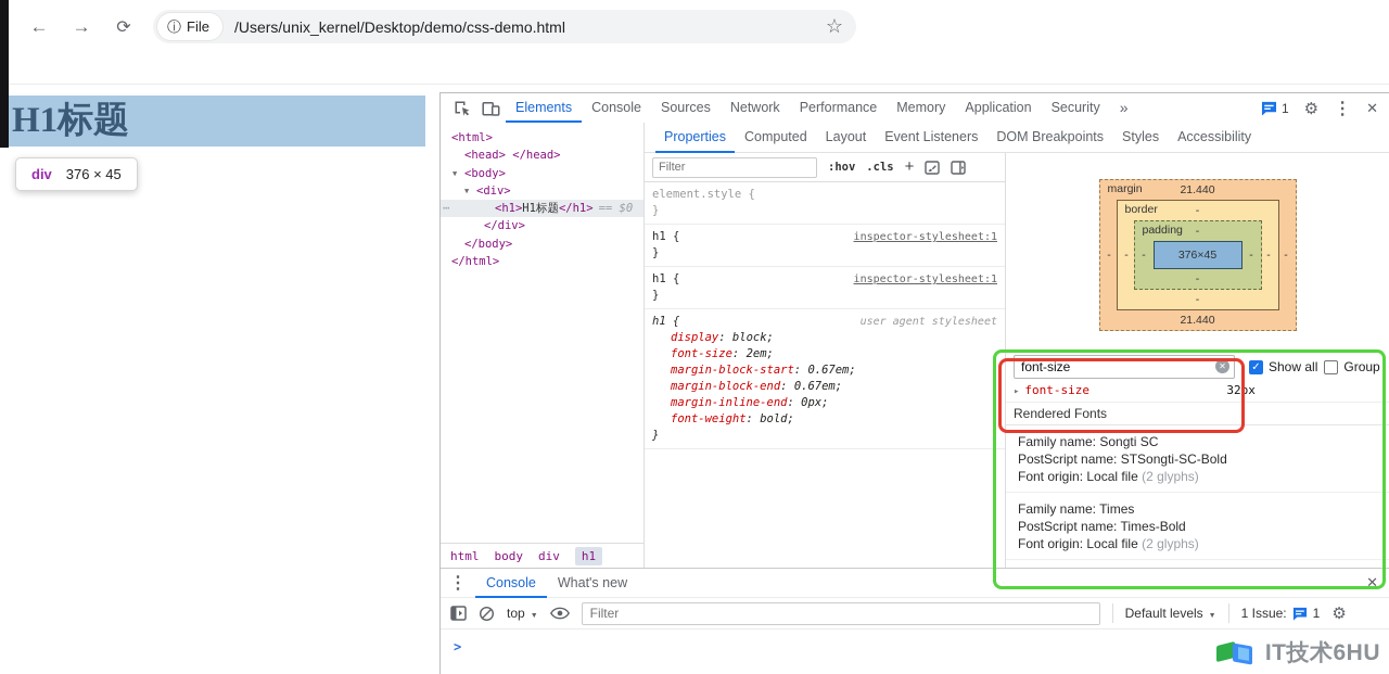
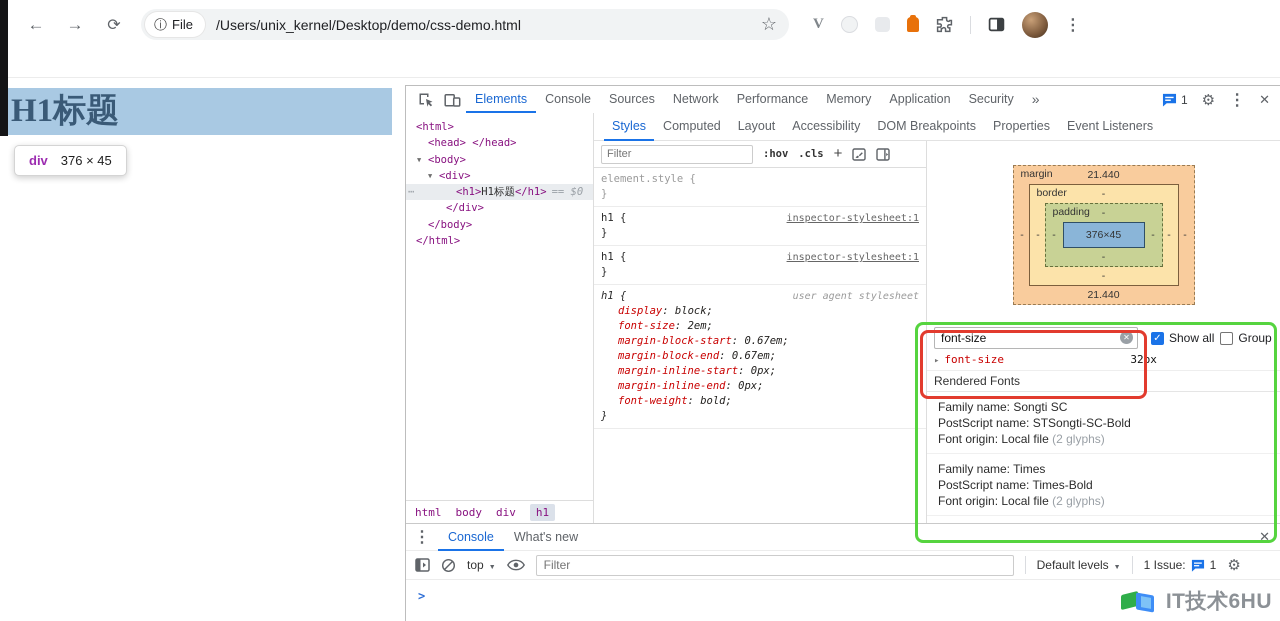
  File
  /Users/unix_kernel/Desktop/demo/css-demo.html
+ V
  H1标题
  div
  376 × 45
  Elements
  Console
  Sources
  Network
  Performance
  Memory
  Application
  Security
  1
  <html>
  <head> </head>
  <body>
  <div>
  ⋯
  <h1>H1标题</h1> == $0
  </div>
  </body>
  </html>
  html
  body
  div
  h1
- Properties
+ Styles
  Computed
  Layout
- Event Listeners
+ Accessibility
  DOM Breakpoints
- Styles
+ Properties
- Accessibility
+ Event Listeners
  Filter
  :hov
  .cls
  +
  element.style
  {
  }
  h1
  {
  inspector-stylesheet:1
  }
  h1
  {
  inspector-stylesheet:1
  }
  h1
  {
  user agent stylesheet
  display: block;
  font-size: 2em;
  margin-block-start: 0.67em;
  margin-block-end: 0.67em;
+ margin-inline-start: 0px;
  margin-inline-end: 0px;
  font-weight: bold;
  }
  margin
  21.440
  -
  border
  -
  -
  padding
  -
  -
  376×45
  -
  -
  -
  -
  -
  21.440
  font-size
  Show all
  Group
  font-size
  32px
  Rendered Fonts
  Family name: Songti SC
  PostScript name: STSongti-SC-Bold
  Font origin: Local file (2 glyphs)
  Family name: Times
  PostScript name: Times-Bold
  Font origin: Local file (2 glyphs)
  Console
  What's new
  top
  Filter
  Default levels
  1 Issue:
  1
  IT技术6HU
